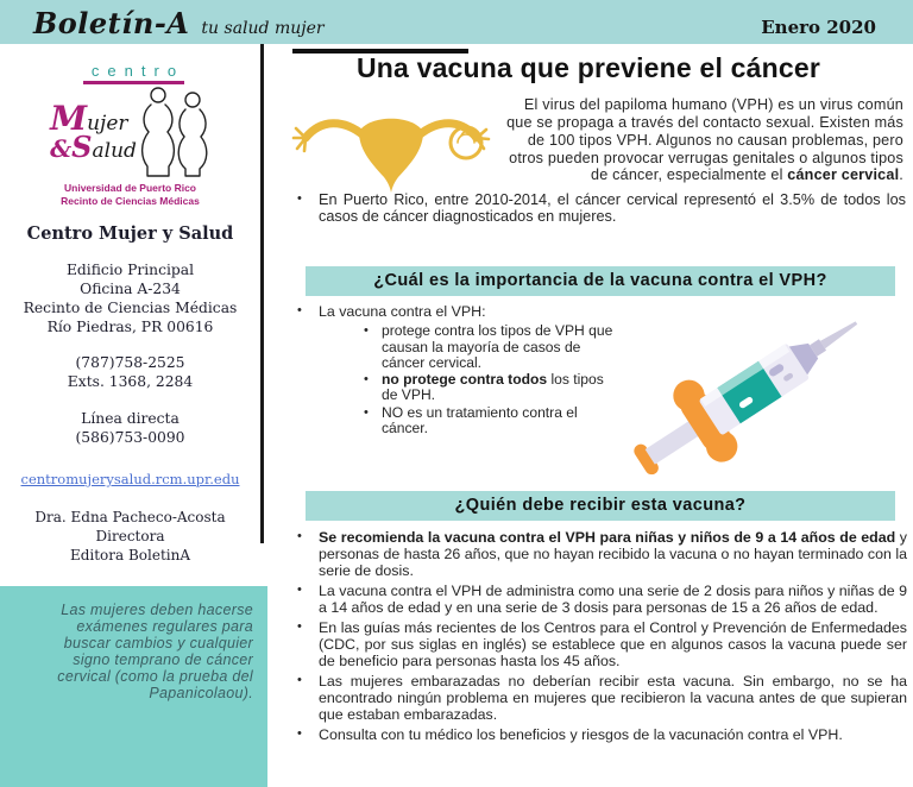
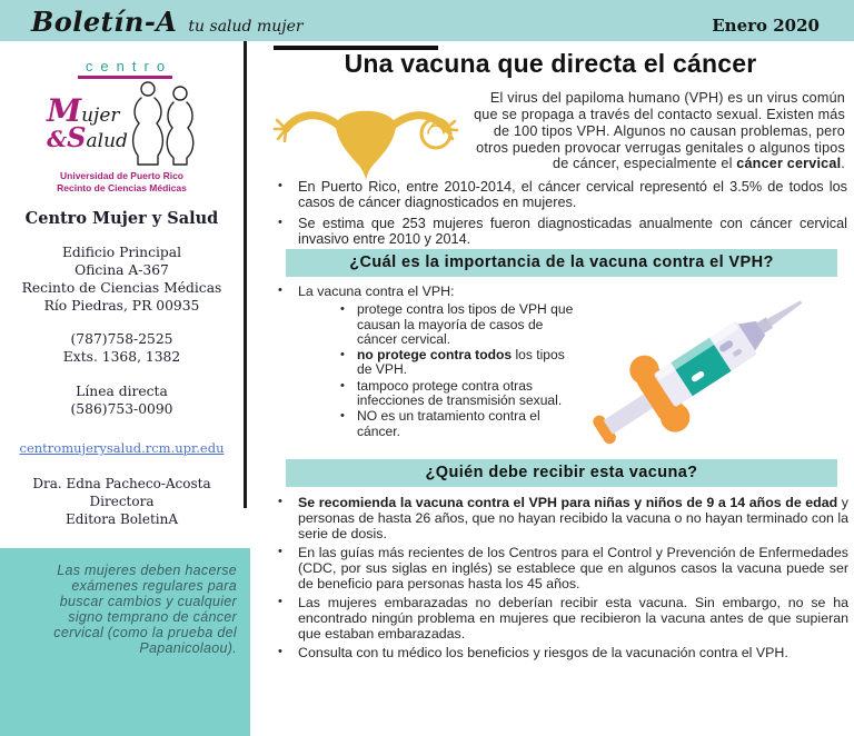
  Boletín-A
  tu salud mujer
  Enero 2020
  centro
  Mujer
  &Salud
  Universidad de Puerto Rico
  Recinto de Ciencias Médicas
  Centro Mujer y Salud
  Edificio Principal
- Oficina A-234
+ Oficina A-367
  Recinto de Ciencias Médicas
- Río Piedras, PR 00616
+ Río Piedras, PR 00935
  (787)758-2525
- Exts. 1368, 2284
+ Exts. 1368, 1382
  Línea directa
  (586)753-0090
  centromujerysalud.rcm.upr.edu
  Dra. Edna Pacheco-Acosta
  Directora
  Editora BoletinA
  Las mujeres deben hacerse exámenes regulares para buscar cambios y cualquier signo temprano de cáncer cervical (como la prueba del Papanicolaou).
- Una vacuna que previene el cáncer
+ Una vacuna que directa el cáncer
  El virus del papiloma humano (VPH) es un virus común que se propaga a través del contacto sexual. Existen más de 100 tipos VPH. Algunos no causan problemas, pero otros pueden provocar verrugas genitales o algunos tipos de cáncer, especialmente el cáncer cervical.
  En Puerto Rico, entre 2010-2014, el cáncer cervical representó el 3.5% de todos los casos de cáncer diagnosticados en mujeres.
+ Se estima que 253 mujeres fueron diagnosticadas anualmente con cáncer cervical invasivo entre 2010 y 2014.
  ¿Cuál es la importancia de la vacuna contra el VPH?
  La vacuna contra el VPH:
  protege contra los tipos de VPH que causan la mayoría de casos de cáncer cervical.
  no protege contra todos los tipos de VPH.
+ tampoco protege contra otras infecciones de transmisión sexual.
  NO es un tratamiento contra el cáncer.
  ¿Quién debe recibir esta vacuna?
  Se recomienda la vacuna contra el VPH para niñas y niños de 9 a 14 años de edad y personas de hasta 26 años, que no hayan recibido la vacuna o no hayan terminado con la serie de dosis.
- La vacuna contra el VPH de administra como una serie de 2 dosis para niños y niñas de 9 a 14 años de edad y en una serie de 3 dosis para personas de 15 a 26 años de edad.
  En las guías más recientes de los Centros para el Control y Prevención de Enfermedades (CDC, por sus siglas en inglés) se establece que en algunos casos la vacuna puede ser de beneficio para personas hasta los 45 años.
  Las mujeres embarazadas no deberían recibir esta vacuna. Sin embargo, no se ha encontrado ningún problema en mujeres que recibieron la vacuna antes de que supieran que estaban embarazadas.
  Consulta con tu médico los beneficios y riesgos de la vacunación contra el VPH.
